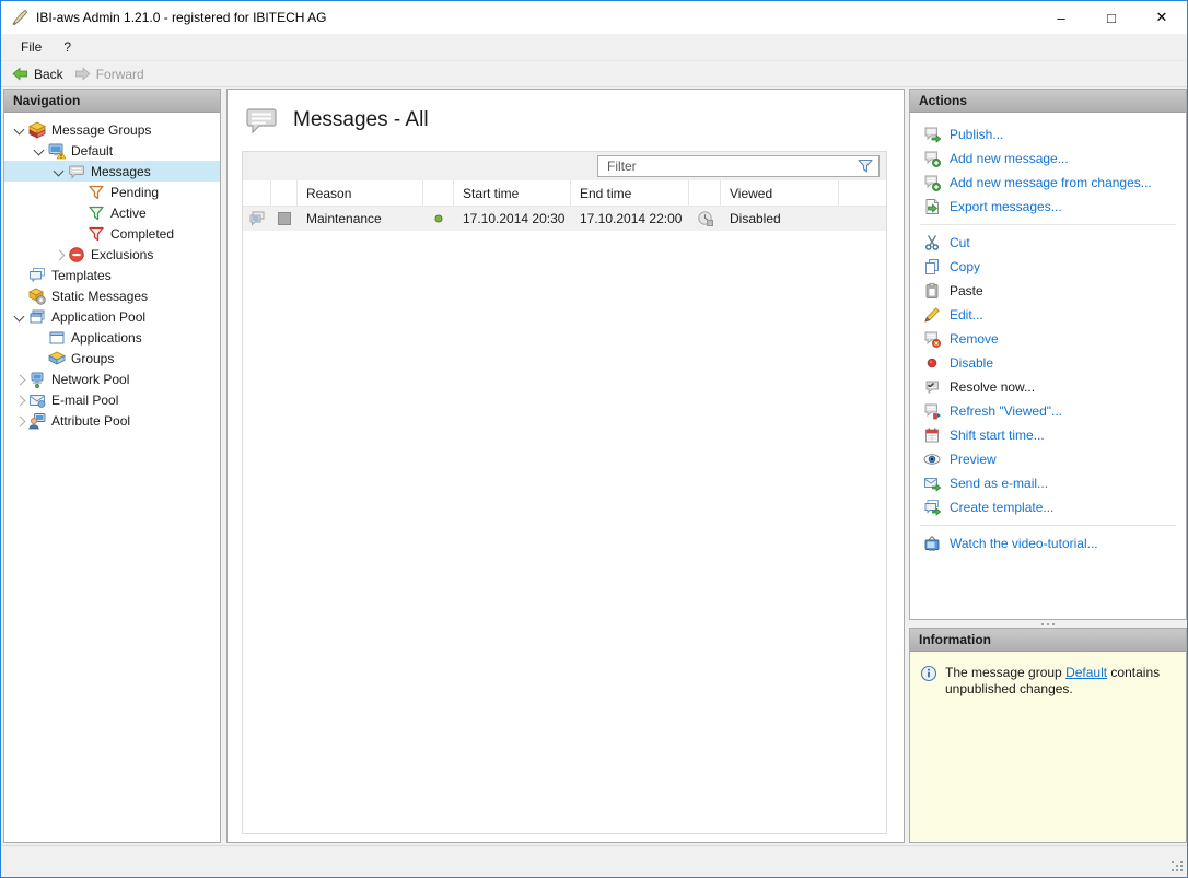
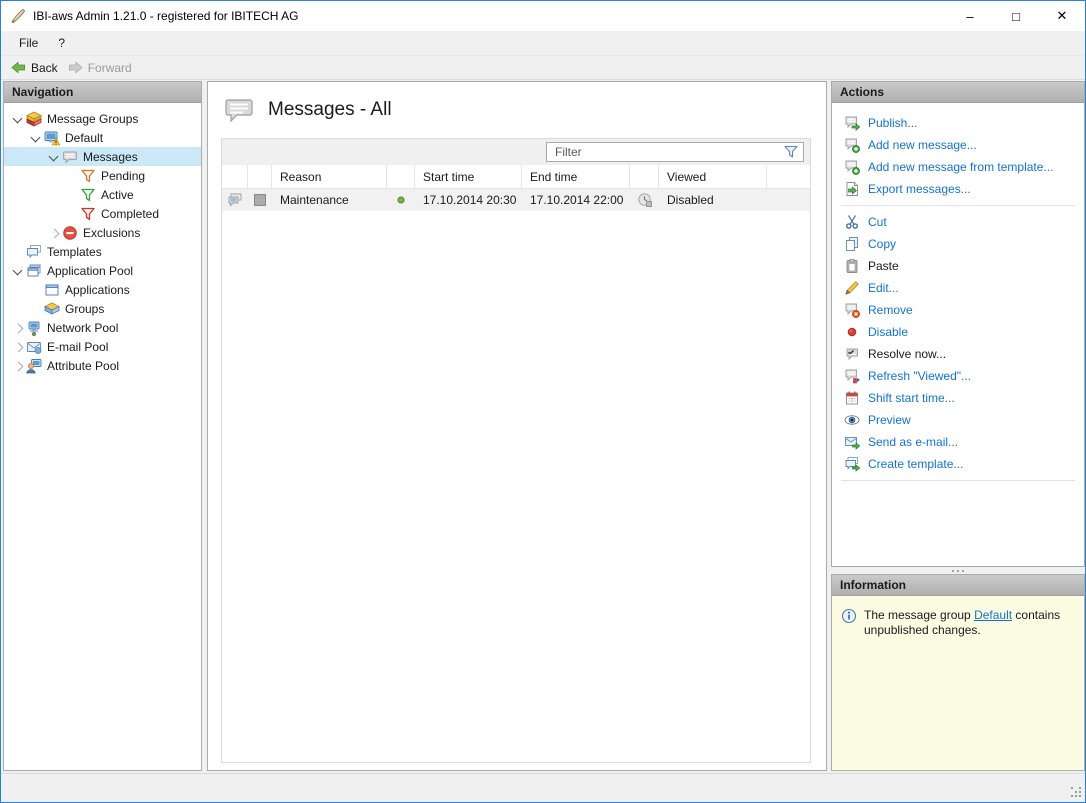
  IBI-aws Admin 1.21.0 - registered for IBITECH AG
  –
  □
  ✕
  File
  ?
  Back
  Forward
  Navigation
  Message Groups
  Default
  Messages
  Pending
  Active
  Completed
  Exclusions
  Templates
- Static Messages
  Application Pool
  Applications
  Groups
  Network Pool
  E-mail Pool
  Attribute Pool
  Messages - All
  Filter
  Reason
  Start time
  End time
  Viewed
  Maintenance
  17.10.2014 20:30
  17.10.2014 22:00
  Disabled
  Actions
  Publish...
  Add new message...
- Add new message from changes...
+ Add new message from template...
  Export messages...
  Cut
  Copy
  Paste
  Edit...
  Remove
  Disable
  Resolve now...
  Refresh "Viewed"...
  Shift start time...
  Preview
  Send as e-mail...
  Create template...
- Watch the video-tutorial...
  Information
  The message group Default contains unpublished changes.
